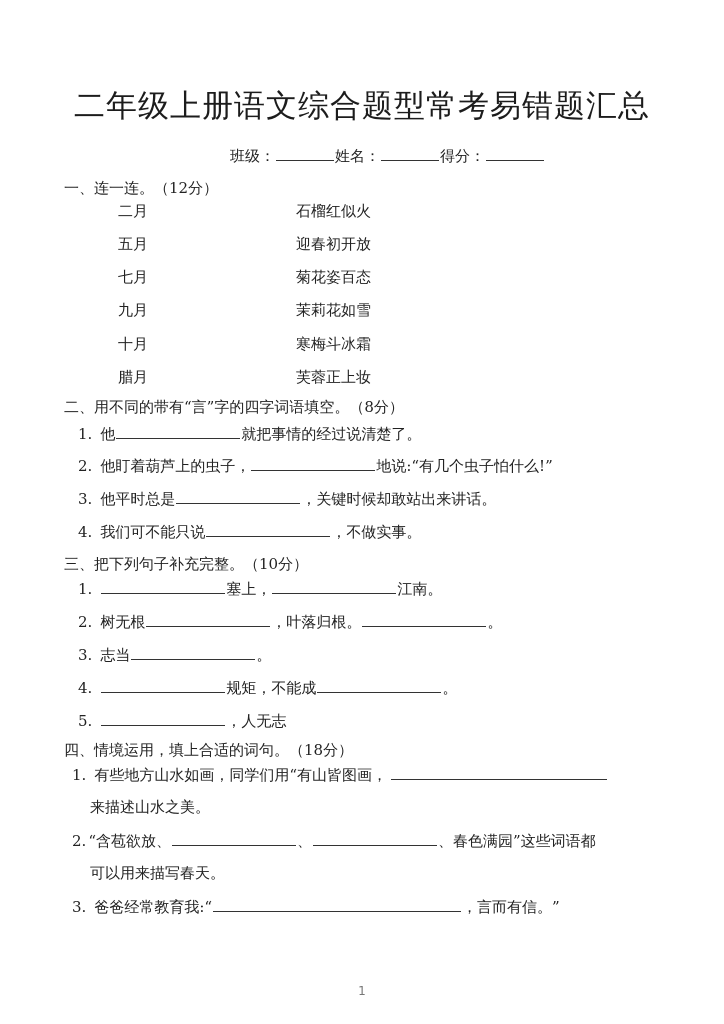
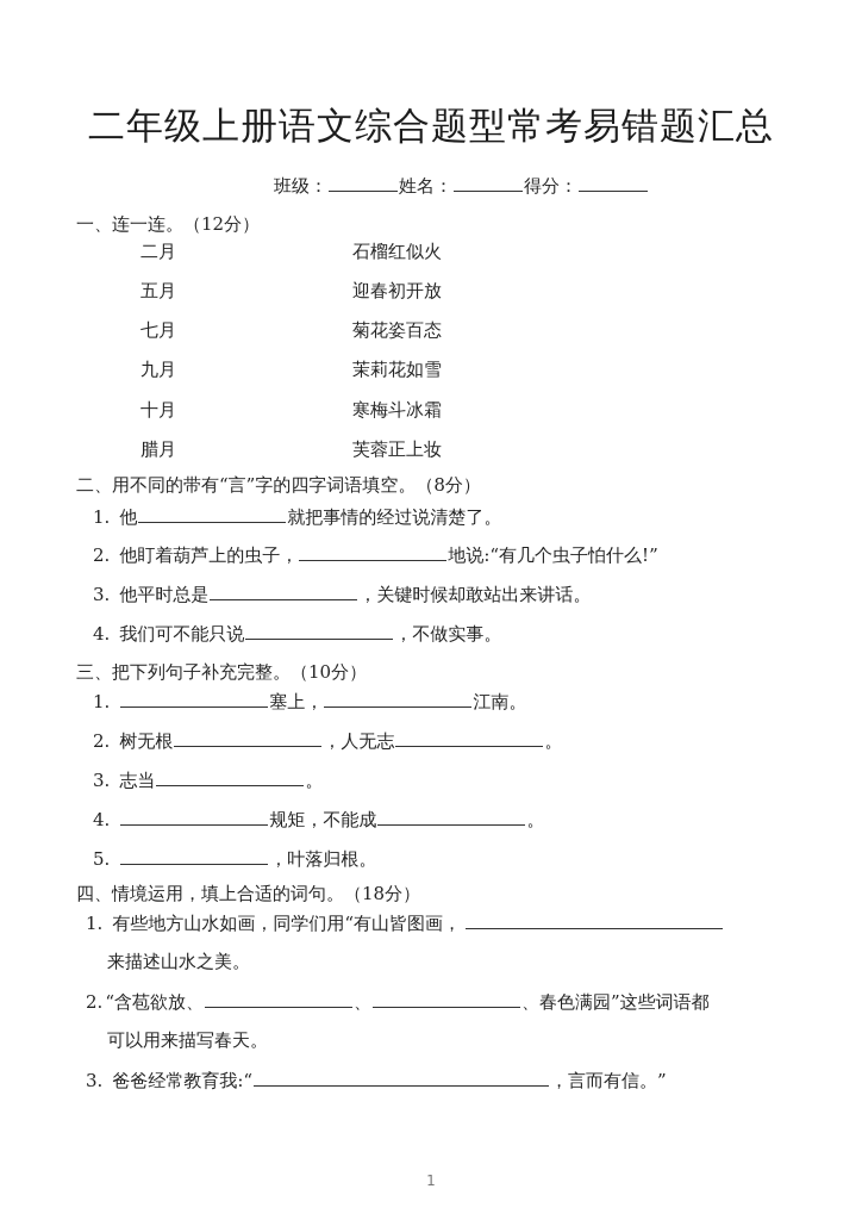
  二年级上册语文综合题型常考易错题汇总
  班级： 姓名： 得分：
  一、连一连。（12分）
  二月
  五月
  七月
  九月
  十月
  腊月
  石榴红似火
  迎春初开放
  菊花姿百态
  茉莉花如雪
  寒梅斗冰霜
  芙蓉正上妆
  二、用不同的带有“言”字的四字词语填空。（8分）
  1. 他 就把事情的经过说清楚了。
  2. 他盯着葫芦上的虫子， 地说:“有几个虫子怕什么!”
  3. 他平时总是 ，关键时候却敢站出来讲话。
  4. 我们可不能只说 ，不做实事。
  三、把下列句子补充完整。（10分）
  1. 塞上， 江南。
- 2. 树无根 ，叶落归根。 。
+ 2. 树无根 ，人无志 。
  3. 志当 。
  4. 规矩，不能成 。
- 5. ，人无志
+ 5. ，叶落归根。
  四、情境运用，填上合适的词句。（18分）
  1. 有些地方山水如画，同学们用“有山皆图画，
  来描述山水之美。
  2.“含苞欲放、 、 、春色满园”这些词语都
  可以用来描写春天。
  3. 爸爸经常教育我:“ ，言而有信。”
  1
